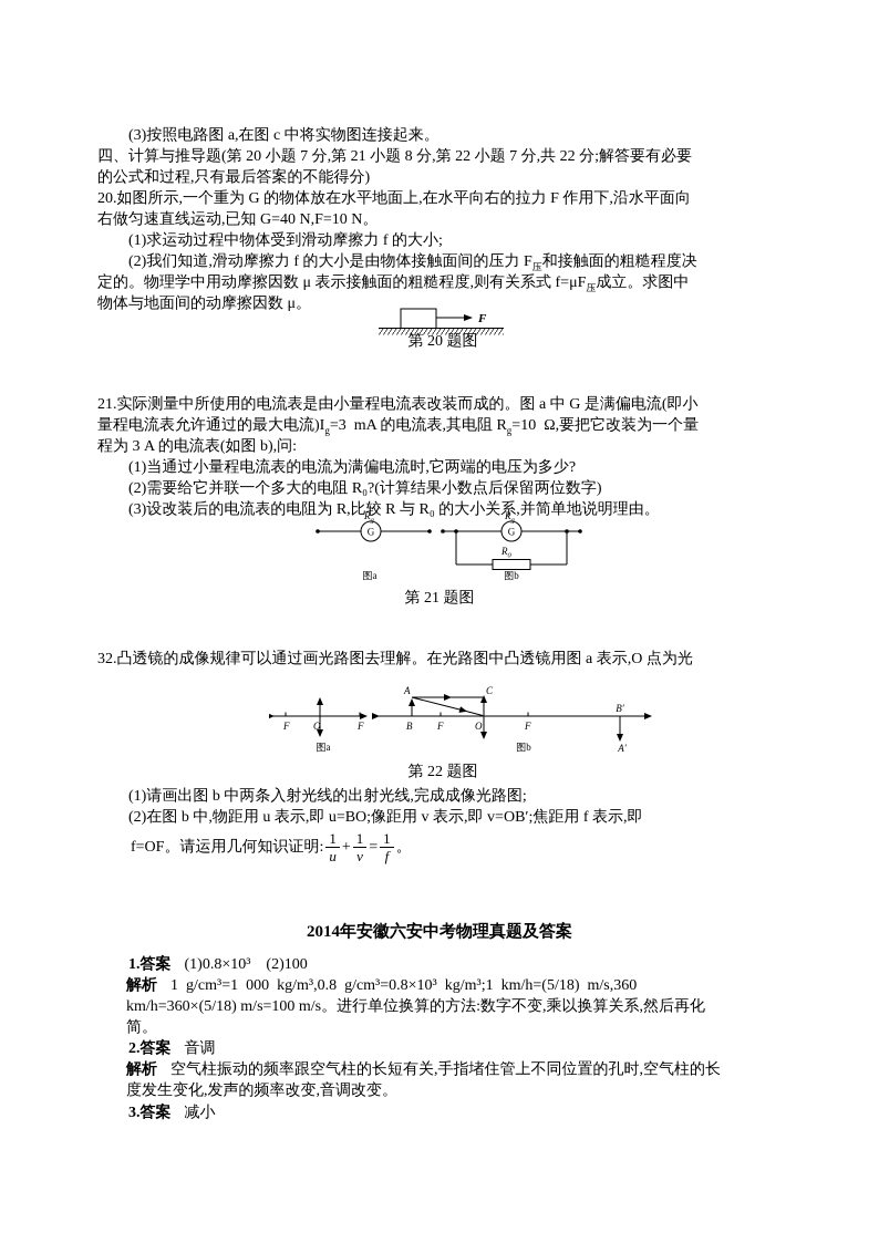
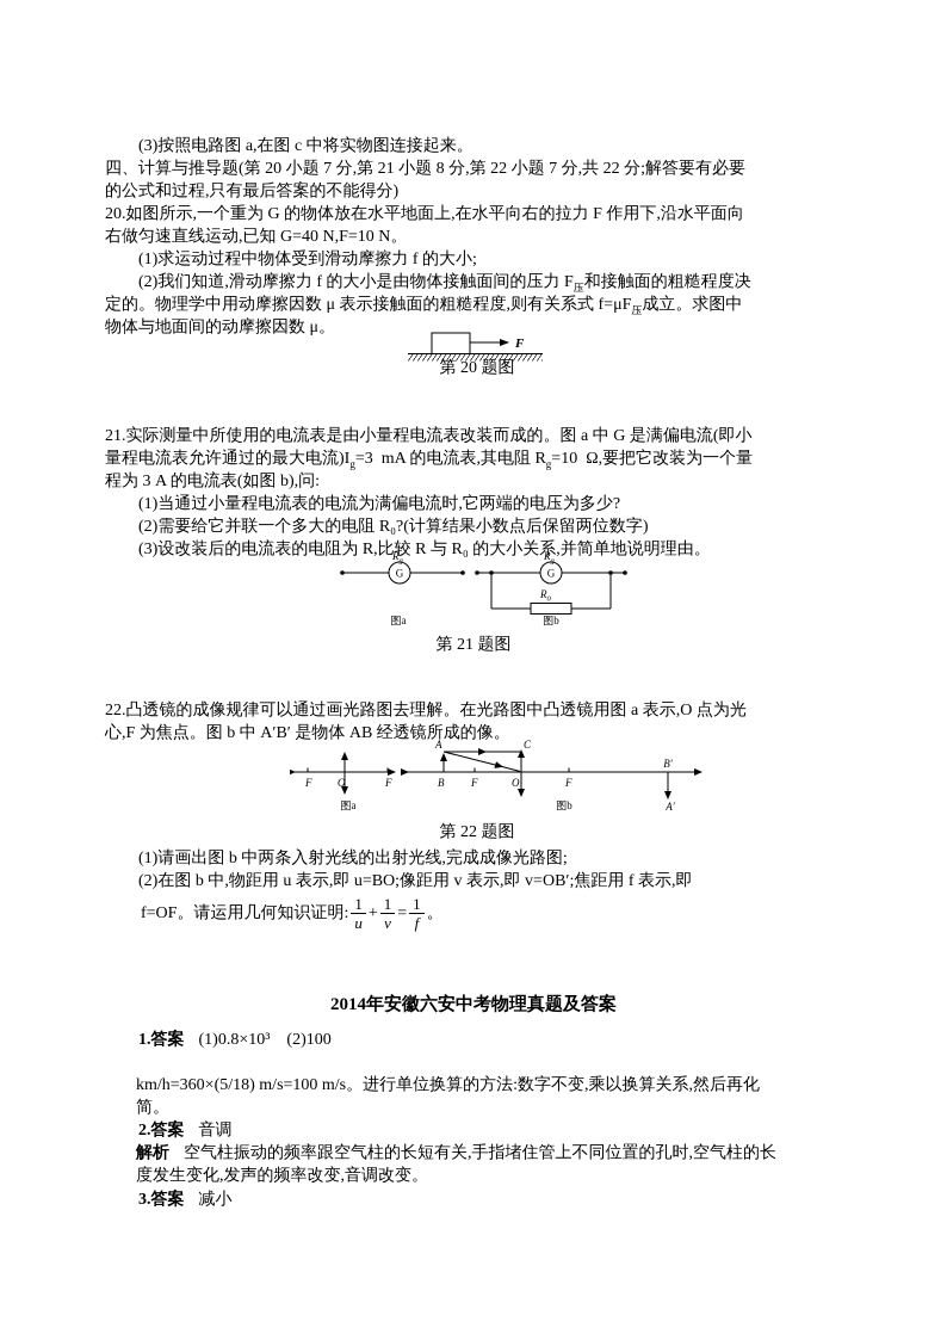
  (3)按照电路图 a,在图 c 中将实物图连接起来。
  四、计算与推导题(第 20 小题 7 分,第 21 小题 8 分,第 22 小题 7 分,共 22 分;解答要有必要
  的公式和过程,只有最后答案的不能得分)
  20.如图所示,一个重为 G 的物体放在水平地面上,在水平向右的拉力 F 作用下,沿水平面向
  右做匀速直线运动,已知 G=40 N,F=10 N。
  (1)求运动过程中物体受到滑动摩擦力 f 的大小;
  (2)我们知道,滑动摩擦力 f 的大小是由物体接触面间的压力 F压和接触面的粗糙程度决
  定的。物理学中用动摩擦因数 μ 表示接触面的粗糙程度,则有关系式 f=μF压成立。求图中
  物体与地面间的动摩擦因数 μ。
  F
  第 20 题图
  21.实际测量中所使用的电流表是由小量程电流表改装而成的。图 a 中 G 是满偏电流(即小
  量程电流表允许通过的最大电流)Ig=3 mA 的电流表,其电阻 Rg=10 Ω,要把它改装为一个量
  程为 3 A 的电流表(如图 b),问:
  (1)当通过小量程电流表的电流为满偏电流时,它两端的电压为多少?
  (2)需要给它并联一个多大的电阻 R₀?(计算结果小数点后保留两位数字)
  (3)设改装后的电流表的电阻为 R,比较 R 与 R₀ 的大小关系,并简单地说明理由。
  G
  图a
  G
  图b
  第 21 题图
- 32.凸透镜的成像规律可以通过画光路图去理解。在光路图中凸透镜用图 a 表示,O 点为光
+ 22.凸透镜的成像规律可以通过画光路图去理解。在光路图中凸透镜用图 a 表示,O 点为光
+ 心,F 为焦点。图 b 中 A′B′ 是物体 AB 经透镜所成的像。
  F
  O
  F
  图a
  A
  B
  C
  F
  O
  F
  B′
  A′
  图b
  第 22 题图
  (1)请画出图 b 中两条入射光线的出射光线,完成成像光路图;
  (2)在图 b 中,物距用 u 表示,即 u=BO;像距用 v 表示,即 v=OB′;焦距用 f 表示,即
  f=OF。请运用几何知识证明:
  1
  u
  +
  1
  v
  =
  1
  f
  。
  2014年安徽六安中考物理真题及答案
  1.答案 (1)0.8×10³ (2)100
- 解析 1 g/cm³=1 000 kg/m³,0.8 g/cm³=0.8×10³ kg/m³;1 km/h=(5/18) m/s,360
  km/h=360×(5/18) m/s=100 m/s。进行单位换算的方法:数字不变,乘以换算关系,然后再化
  简。
  2.答案 音调
  解析 空气柱振动的频率跟空气柱的长短有关,手指堵住管上不同位置的孔时,空气柱的长
  度发生变化,发声的频率改变,音调改变。
  3.答案 减小
